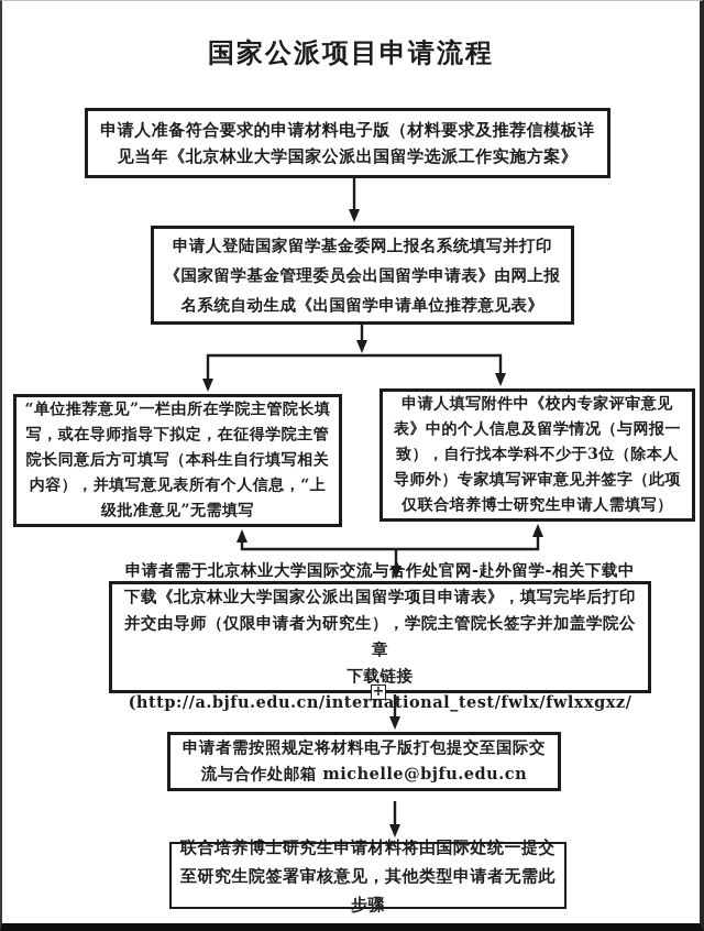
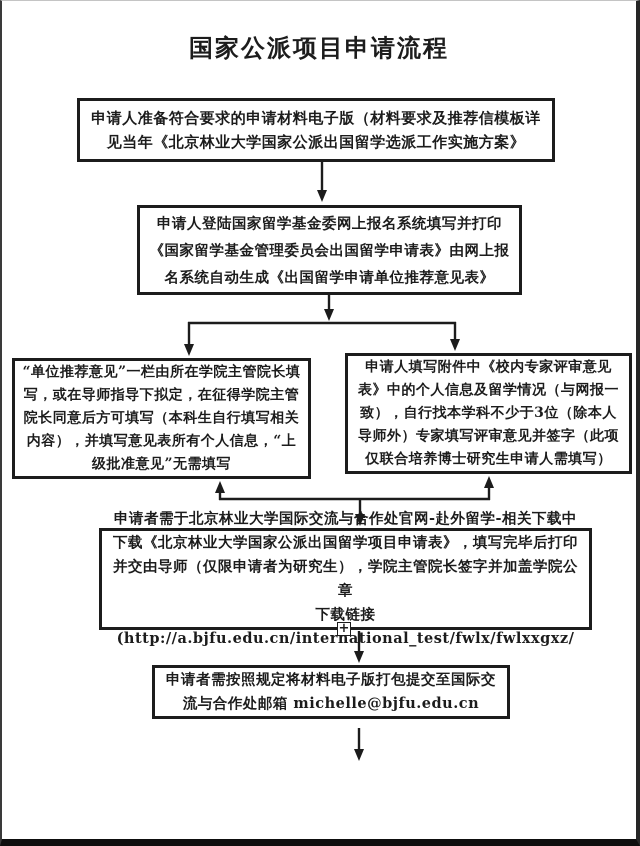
  国家公派项目申请流程
  申请人准备符合要求的申请材料电子版（材料要求及推荐信模板详见当年《北京林业大学国家公派出国留学选派工作实施方案》
  申请人登陆国家留学基金委网上报名系统填写并打印《国家留学基金管理委员会出国留学申请表》由网上报名系统自动生成《出国留学申请单位推荐意见表》
  “单位推荐意见”一栏由所在学院主管院长填写，或在导师指导下拟定，在征得学院主管院长同意后方可填写（本科生自行填写相关内容），并填写意见表所有个人信息，“上级批准意见”无需填写
  申请人填写附件中《校内专家评审意见表》中的个人信息及留学情况（与网报一致），自行找本学科不少于3位（除本人导师外）专家填写评审意见并签字（此项仅联合培养博士研究生申请人需填写）
  申请者需于北京林业大学国际交流与合作处官网-赴外留学-相关下载中下载《北京林业大学国家公派出国留学项目申请表》，填写完毕后打印并交由导师（仅限申请者为研究生），学院主管院长签字并加盖学院公章
  下载链接 (http://a.bjfu.edu.cn/international_test/fwlx/fwlxxgxz/
  申请者需按照规定将材料电子版打包提交至国际交流与合作处邮箱 michelle@bjfu.edu.cn
- 联合培养博士研究生申请材料将由国际处统一提交至研究生院签署审核意见，其他类型申请者无需此步骤
  +
